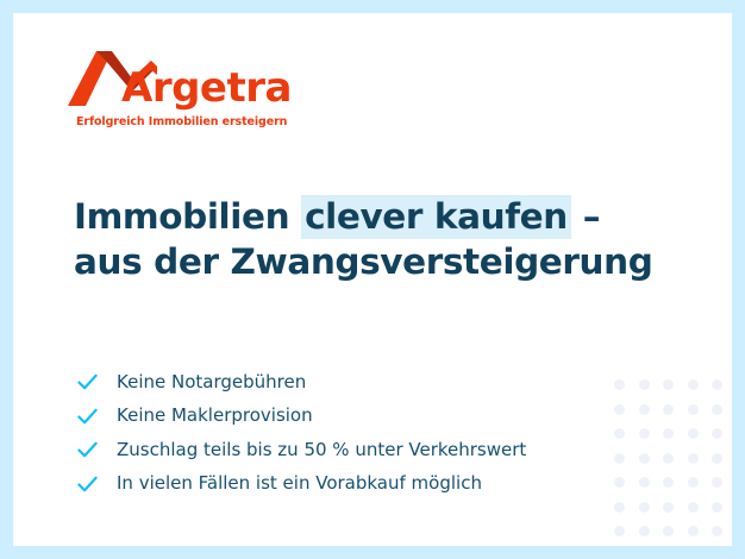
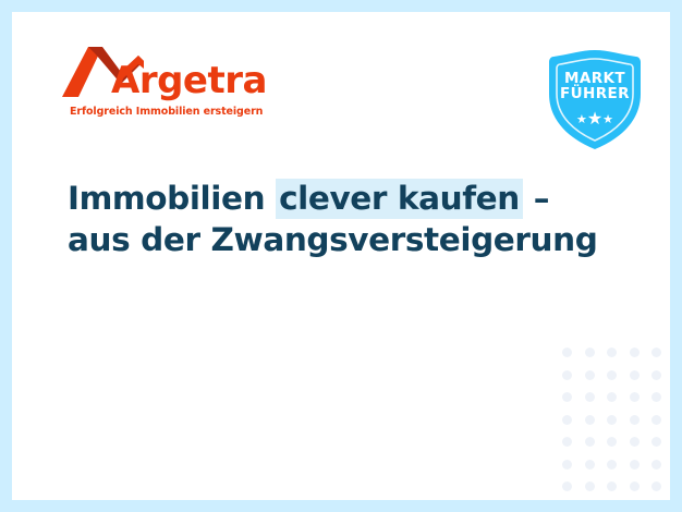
  Argetra
  Erfolgreich Immobilien ersteigern
+ MARKT
+ FÜHRER
+ ★★★
  Immobilien clever kaufen –
  aus der Zwangsversteigerung
- Keine Notargebühren
- Keine Maklerprovision
- Zuschlag teils bis zu 50 % unter Verkehrswert
- In vielen Fällen ist ein Vorabkauf möglich
